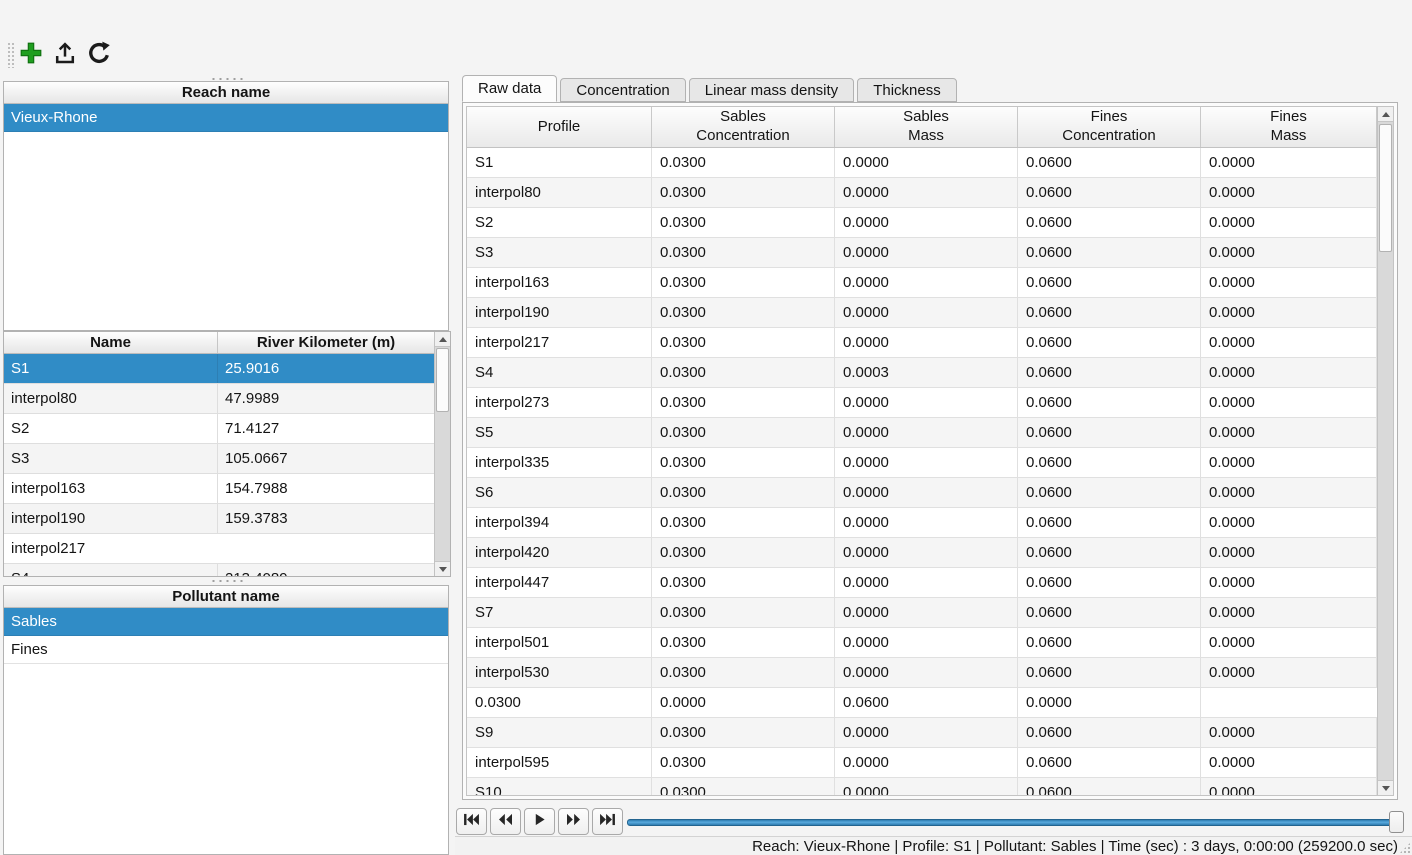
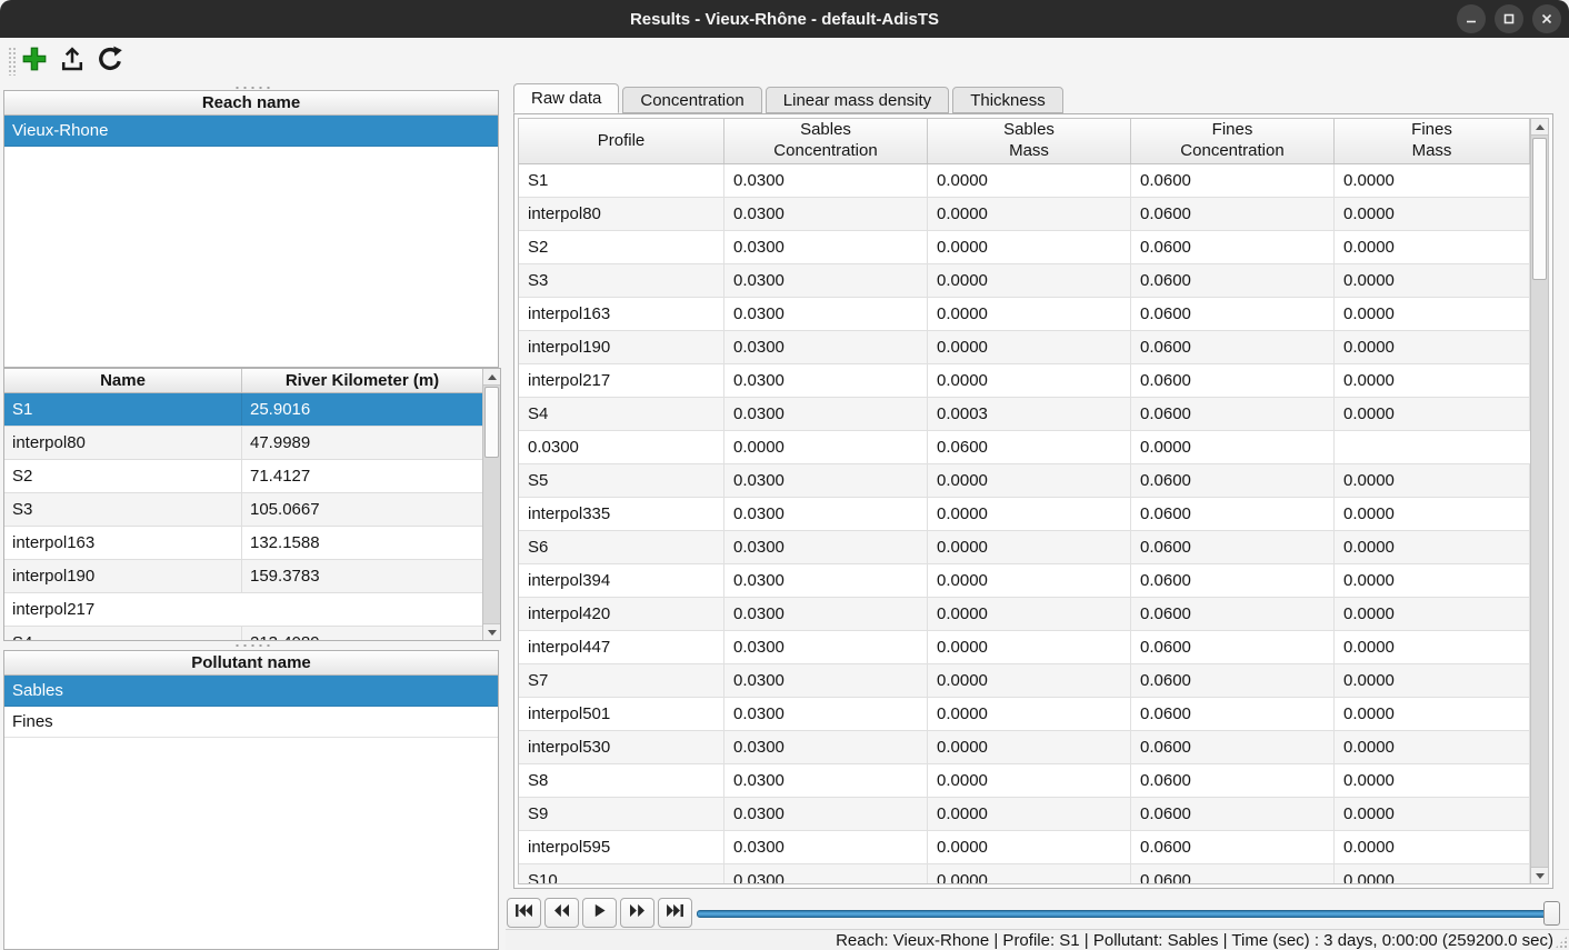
+ Results - Vieux-Rhône - default-AdisTS
  Reach name
  Vieux-Rhone
  Name
  River Kilometer (m)
  S1
  25.9016
  interpol80
  47.9989
  S2
  71.4127
  S3
  105.0667
  interpol163
- 154.7988
+ 132.1588
  interpol190
  159.3783
  interpol217
  Pollutant name
  Sables
  Fines
  Raw data
  Concentration
  Linear mass density
  Thickness
  Profile
  Sables
  Concentration
  Sables
  Mass
  Fines
  Concentration
  Fines
  Mass
  S1
  0.0300
  0.0000
  0.0600
  0.0000
  interpol80
  0.0300
  0.0000
  0.0600
  0.0000
  S2
  0.0300
  0.0000
  0.0600
  0.0000
  S3
  0.0300
  0.0000
  0.0600
  0.0000
  interpol163
  0.0300
  0.0000
  0.0600
  0.0000
  interpol190
  0.0300
  0.0000
  0.0600
  0.0000
  interpol217
  0.0300
  0.0000
  0.0600
  0.0000
  S4
  0.0300
  0.0003
  0.0600
  0.0000
- interpol273
  0.0300
  0.0000
  0.0600
  0.0000
  S5
  0.0300
  0.0000
  0.0600
  0.0000
  interpol335
  0.0300
  0.0000
  0.0600
  0.0000
  S6
  0.0300
  0.0000
  0.0600
  0.0000
  interpol394
  0.0300
  0.0000
  0.0600
  0.0000
  interpol420
  0.0300
  0.0000
  0.0600
  0.0000
  interpol447
  0.0300
  0.0000
  0.0600
  0.0000
  S7
  0.0300
  0.0000
  0.0600
  0.0000
  interpol501
  0.0300
  0.0000
  0.0600
  0.0000
  interpol530
  0.0300
  0.0000
  0.0600
  0.0000
+ S8
  0.0300
  0.0000
  0.0600
  0.0000
  S9
  0.0300
  0.0000
  0.0600
  0.0000
  interpol595
  0.0300
  0.0000
  0.0600
  0.0000
  S10
  0.0300
  0.0000
  0.0600
  0.0000
  Reach: Vieux-Rhone | Profile: S1 | Pollutant: Sables | Time (sec) : 3 days, 0:00:00 (259200.0 sec)
